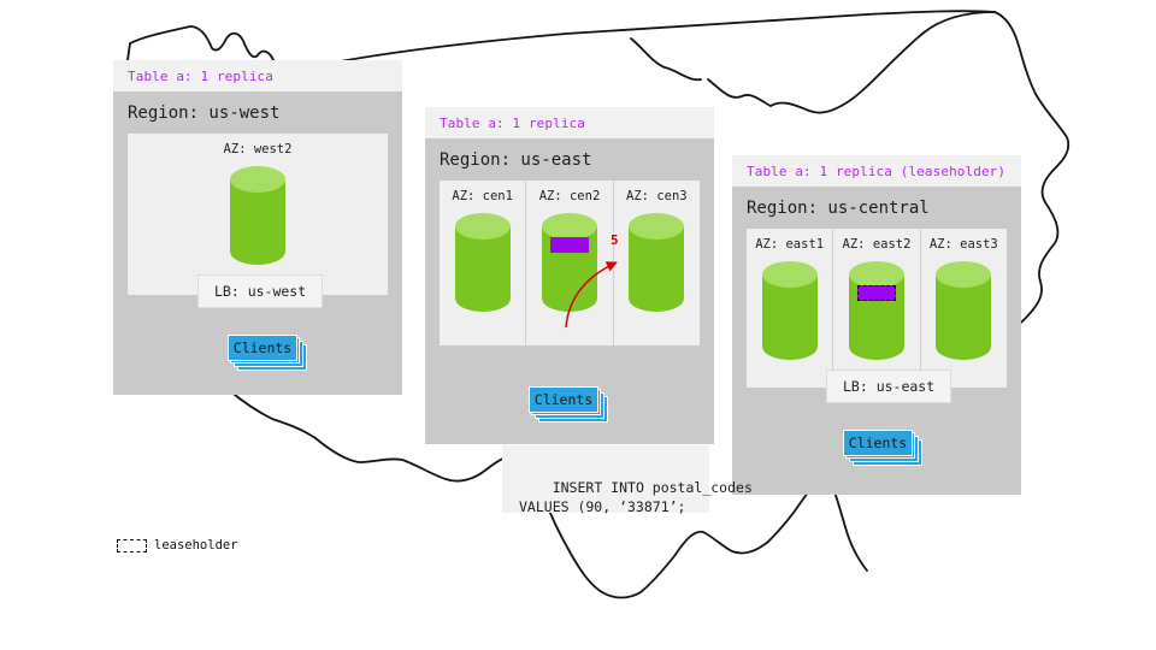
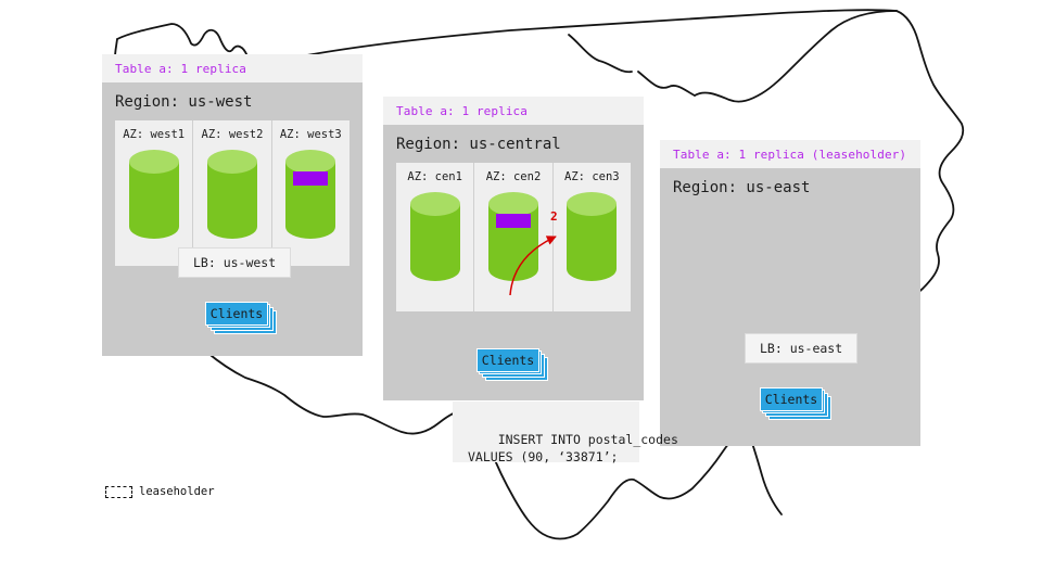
  Table a: 1 replica
  Region: us-west
+ AZ: west1
  AZ: west2
+ AZ: west3
  LB: us-west
  Clients
  Table a: 1 replica
- Region: us-east
+ Region: us-central
  AZ: cen1
  AZ: cen2
  AZ: cen3
  Clients
  INSERT INTO postal_codes
  VALUES (90, ‘33871’;
  Table a: 1 replica (leaseholder)
- Region: us-central
+ Region: us-east
- AZ: east1
- AZ: east2
- AZ: east3
  LB: us-east
  Clients
- 5
+ 2
  leaseholder
